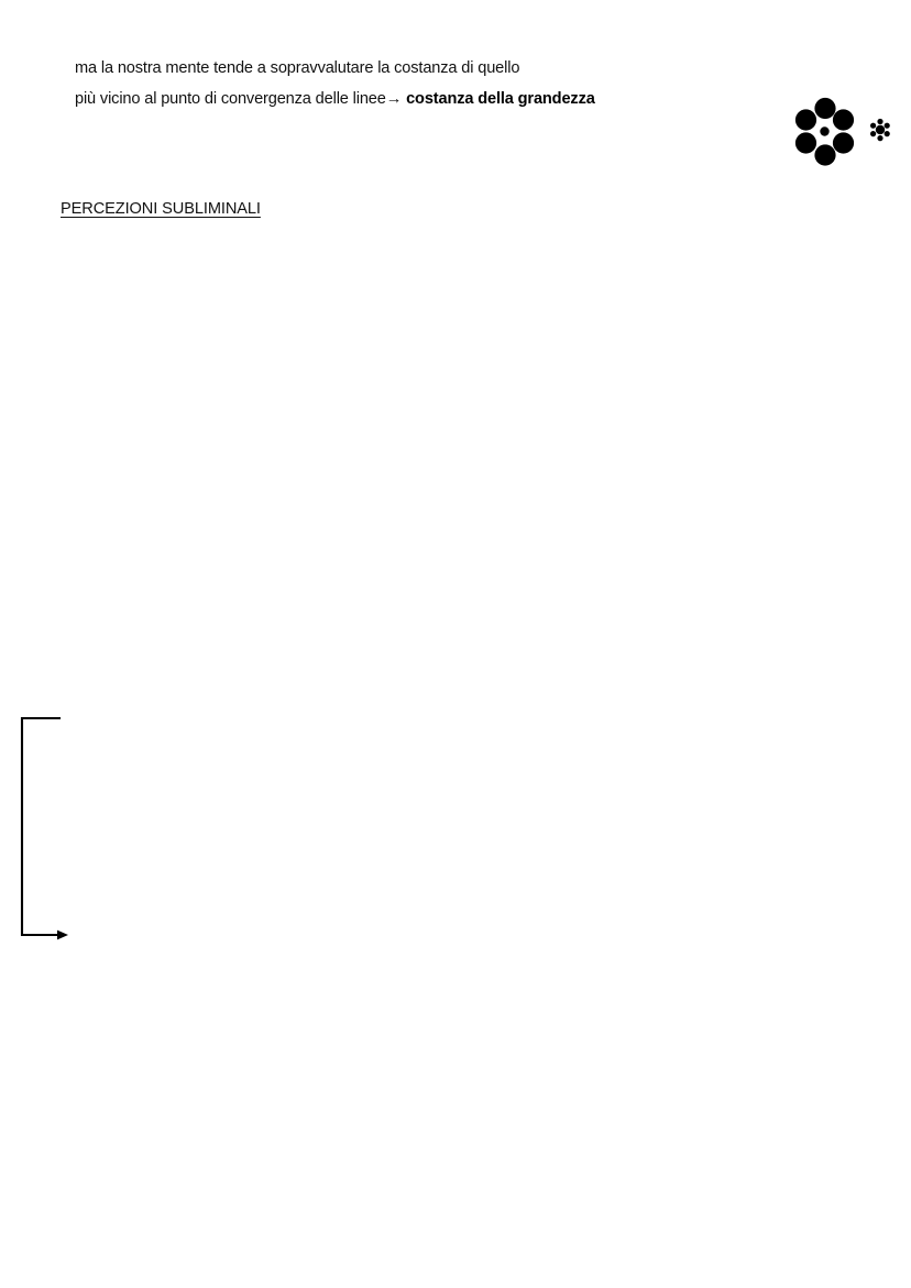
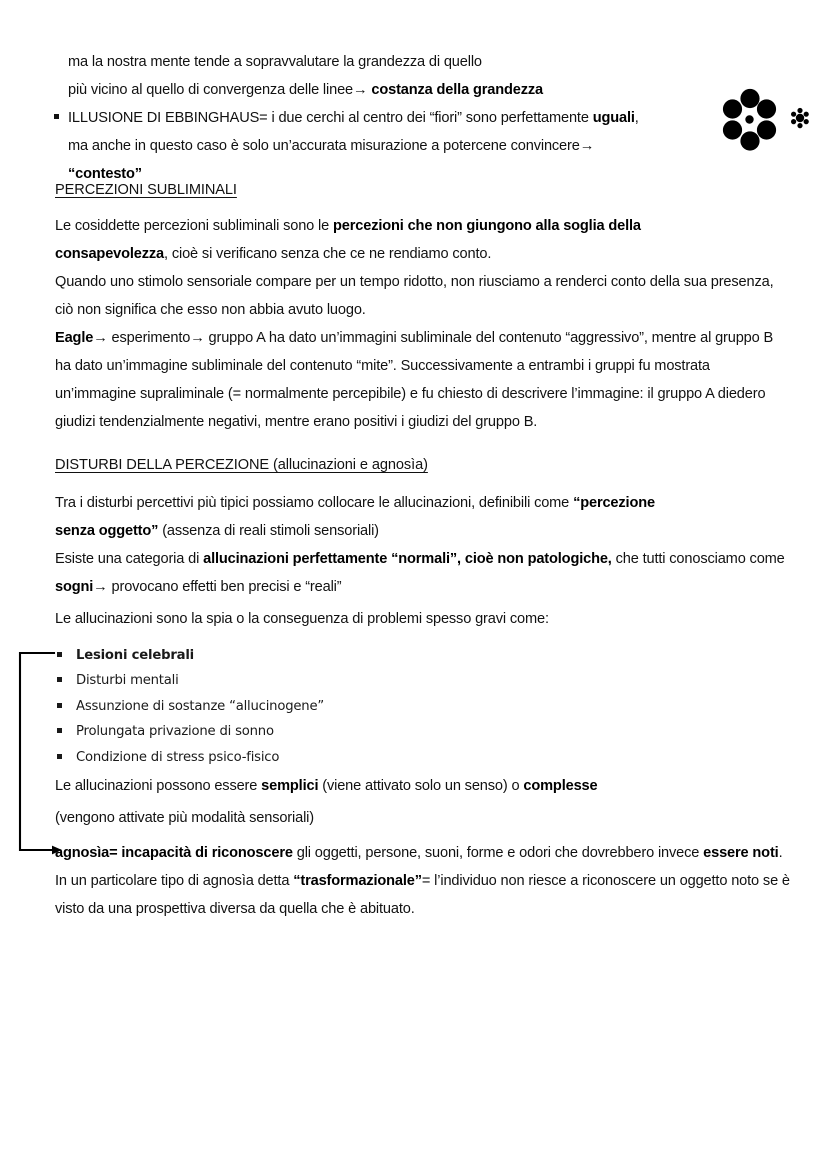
- ma la nostra mente tende a sopravvalutare la costanza di quello
+ ma la nostra mente tende a sopravvalutare la grandezza di quello
- più vicino al punto di convergenza delle linee→ costanza della grandezza
+ più vicino al quello di convergenza delle linee→ costanza della grandezza
+ ILLUSIONE DI EBBINGHAUS= i due cerchi al centro dei “fiori” sono perfettamente uguali,
+ ma anche in questo caso è solo un’accurata misurazione a potercene convincere→
+ “contesto”
  PERCEZIONI SUBLIMINALI
+ Le cosiddette percezioni subliminali sono le percezioni che non giungono alla soglia della
+ consapevolezza, cioè si verificano senza che ce ne rendiamo conto.
+ Quando uno stimolo sensoriale compare per un tempo ridotto, non riusciamo a renderci conto della sua presenza, ciò non significa che esso non abbia avuto luogo.
+ Eagle→ esperimento→ gruppo A ha dato un’immagini subliminale del contenuto “aggressivo”, mentre al gruppo B ha dato un’immagine subliminale del contenuto “mite”. Successivamente a entrambi i gruppi fu mostrata un’immagine supraliminale (= normalmente percepibile) e fu chiesto di descrivere l’immagine: il gruppo A diedero giudizi tendenzialmente negativi, mentre erano positivi i giudizi del gruppo B.
+ DISTURBI DELLA PERCEZIONE (allucinazioni e agnosìa)
+ Tra i disturbi percettivi più tipici possiamo collocare le allucinazioni, definibili come “percezione
+ senza oggetto” (assenza di reali stimoli sensoriali)
+ Esiste una categoria di allucinazioni perfettamente “normali”, cioè non patologiche, che tutti conosciamo come sogni→ provocano effetti ben precisi e “reali”
+ Le allucinazioni sono la spia o la conseguenza di problemi spesso gravi come:
+ Lesioni celebrali
+ Disturbi mentali
+ Assunzione di sostanze “allucinogene”
+ Prolungata privazione di sonno
+ Condizione di stress psico-fisico
+ Le allucinazioni possono essere semplici (viene attivato solo un senso) o complesse
+ (vengono attivate più modalità sensoriali)
+ agnosìa= incapacità di riconoscere gli oggetti, persone, suoni, forme e odori che dovrebbero invece essere noti. In un particolare tipo di agnosìa detta “trasformazionale”= l’individuo non riesce a riconoscere un oggetto noto se è visto da una prospettiva diversa da quella che è abituato.
